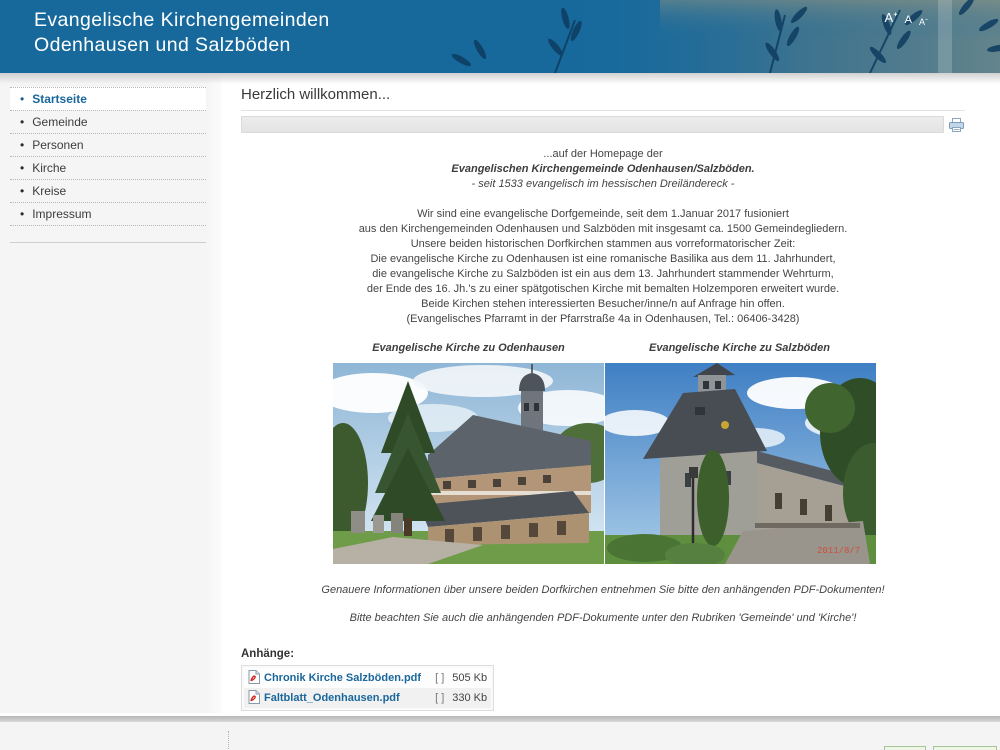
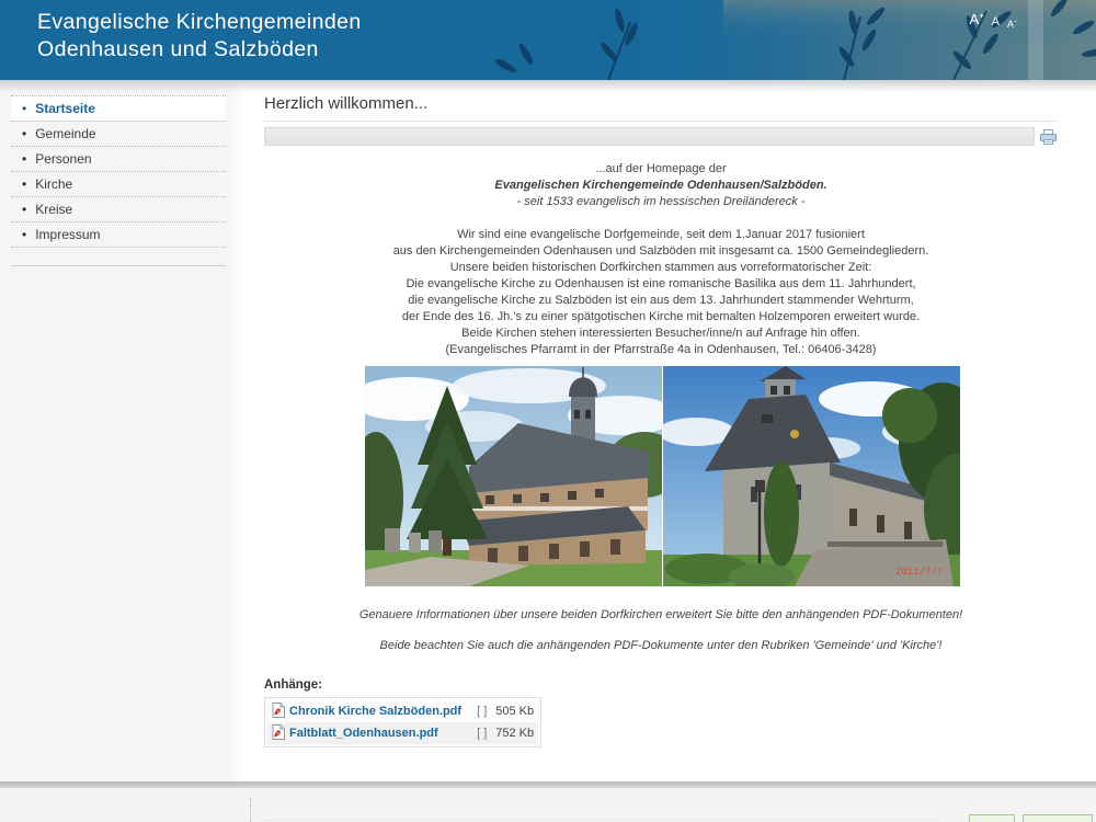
  Evangelische Kirchengemeinden
  Odenhausen und Salzböden
  A⁺
  A
  A⁻
  • Startseite
  • Gemeinde
  • Personen
  • Kirche
  • Kreise
  • Impressum
  Herzlich willkommen...
  ...auf der Homepage der
  Evangelischen Kirchengemeinde Odenhausen/Salzböden.
  - seit 1533 evangelisch im hessischen Dreiländereck -
  Wir sind eine evangelische Dorfgemeinde, seit dem 1.Januar 2017 fusioniert
  aus den Kirchengemeinden Odenhausen und Salzböden mit insgesamt ca. 1500 Gemeindegliedern.
  Unsere beiden historischen Dorfkirchen stammen aus vorreformatorischer Zeit:
  Die evangelische Kirche zu Odenhausen ist eine romanische Basilika aus dem 11. Jahrhundert,
  die evangelische Kirche zu Salzböden ist ein aus dem 13. Jahrhundert stammender Wehrturm,
  der Ende des 16. Jh.'s zu einer spätgotischen Kirche mit bemalten Holzemporen erweitert wurde.
  Beide Kirchen stehen interessierten Besucher/inne/n auf Anfrage hin offen.
  (Evangelisches Pfarramt in der Pfarrstraße 4a in Odenhausen, Tel.: 06406-3428)
- Evangelische Kirche zu Odenhausen
- Evangelische Kirche zu Salzböden
- 2011/8/7
+ 2011/7/7
- Genauere Informationen über unsere beiden Dorfkirchen entnehmen Sie bitte den anhängenden PDF-Dokumenten!
+ Genauere Informationen über unsere beiden Dorfkirchen erweitert Sie bitte den anhängenden PDF-Dokumenten!
- Bitte beachten Sie auch die anhängenden PDF-Dokumente unter den Rubriken 'Gemeinde' und 'Kirche'!
+ Beide beachten Sie auch die anhängenden PDF-Dokumente unter den Rubriken 'Gemeinde' und 'Kirche'!
  Anhänge:
  Chronik Kirche Salzböden.pdf	[ ]	505 Kb
- Faltblatt_Odenhausen.pdf	[ ]	330 Kb
+ Faltblatt_Odenhausen.pdf	[ ]	752 Kb
